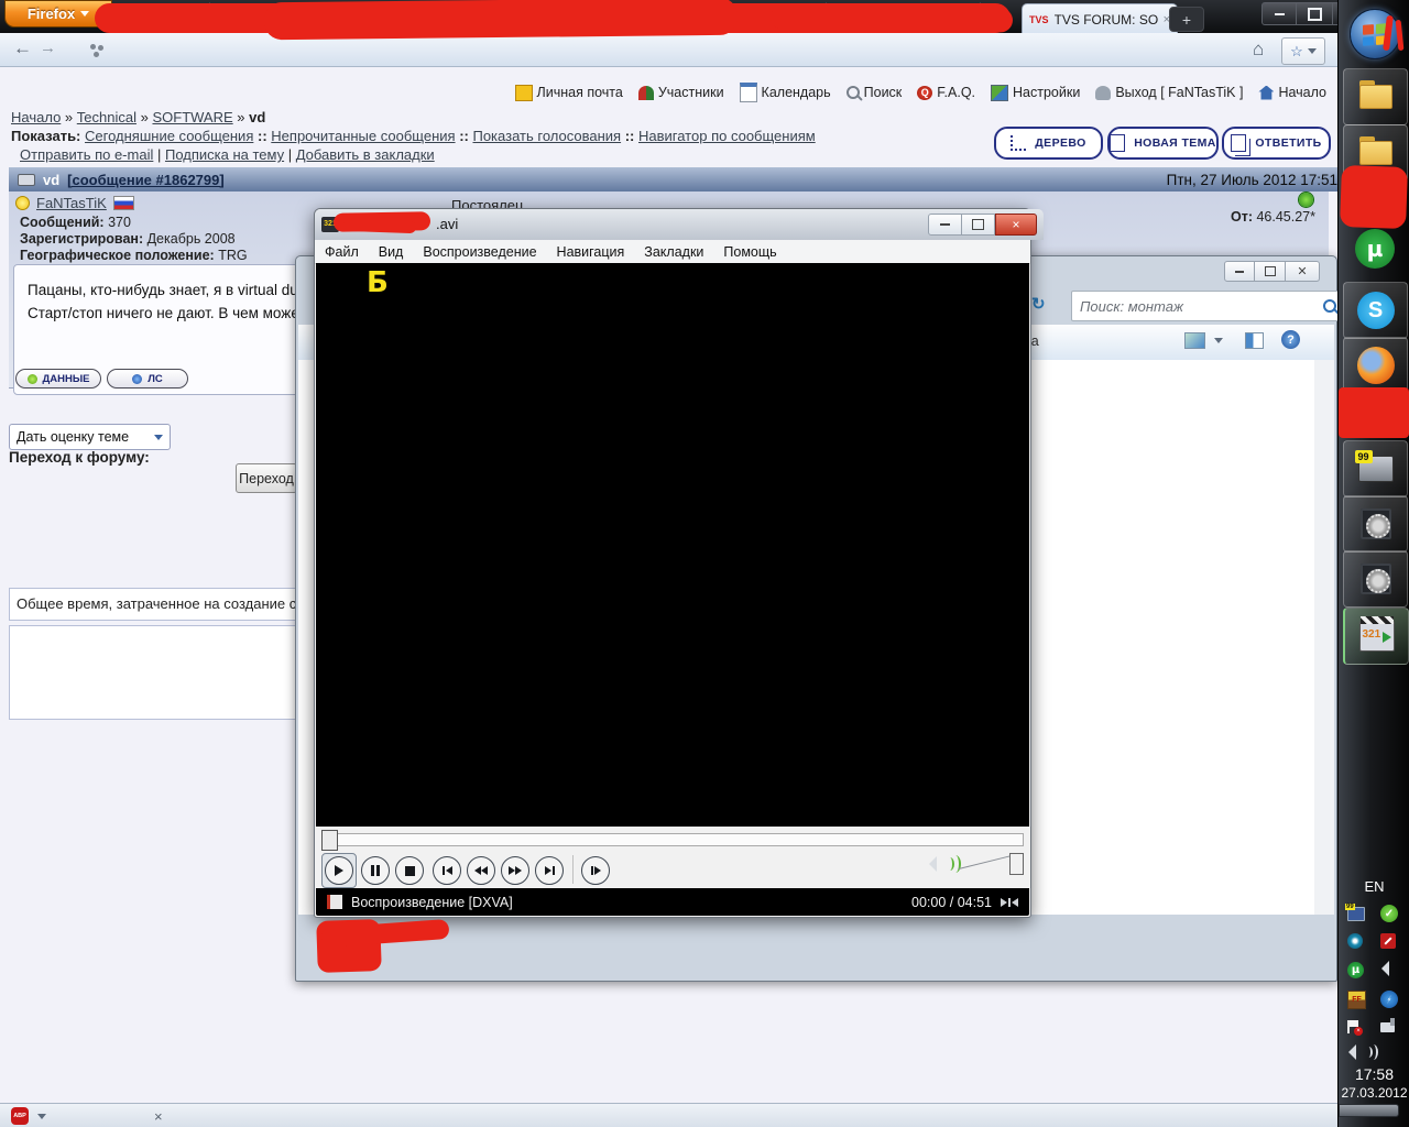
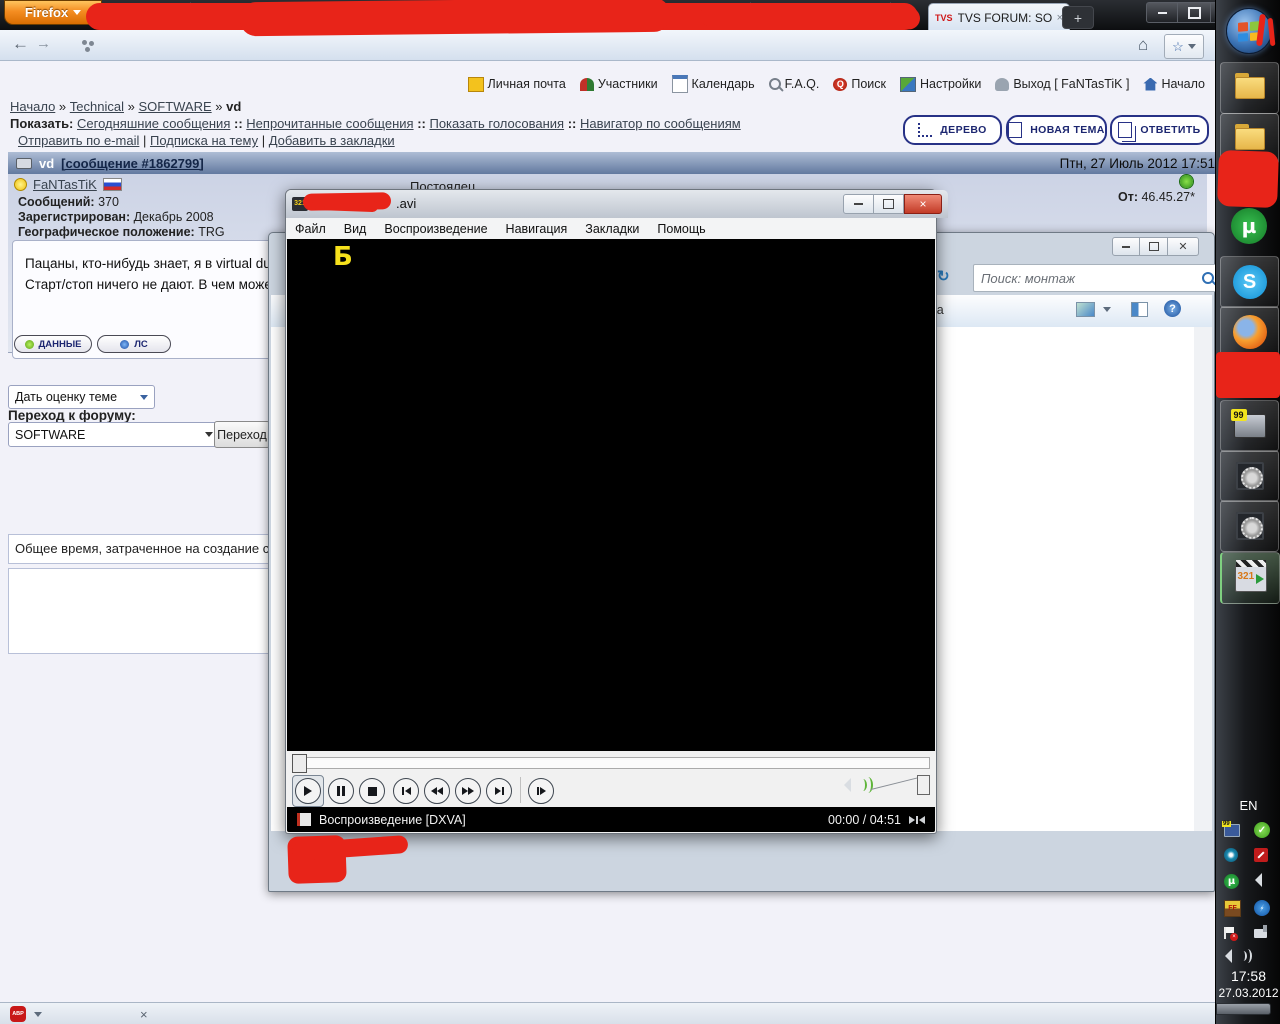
  Firefox
  TVS
  TVS FORUM: SO
  ×
  +
  ←
  →
  ⌂
  ☆
  Личная почта
  Участники
  Календарь
- Поиск
+ F.A.Q.
  Q
- F.A.Q.
+ Поиск
  Настройки
  Выход [ FaNTasTiK ]
  Начало
  Начало » Technical » SOFTWARE » vd
  Показать: Сегодняшние сообщения :: Непрочитанные сообщения :: Показать голосования :: Навигатор по сообщениям
  Отправить по e-mail | Подписка на тему | Добавить в закладки
  ДЕРЕВО
  НОВАЯ ТЕМА
  ОТВЕТИТЬ
  vd
  [сообщение #1862799]
  Птн, 27 Июль 2012 17:51
  FaNTasTiK
  Постоялец
  От: 46.45.27*
  Сообщений: 370
  Зарегистрирован: Декабрь 2008
  Географическое положение: TRG
  Пацаны, кто-нибудь знает, я в virtual du
  Старт/стоп ничего не дают. В чем мож
  ДАННЫЕ
  ЛС
  Дать оценку теме
  Переход к форуму:
+ SOFTWARE
  Переход
  Общее время, затраченное на создание с
  ×
  ✕
  ↻
  Поиск: монтаж
  ?
  .avi
  ×
  Файл
  Вид
  Воспроизведение
  Навигация
  Закладки
  Помощь
  Б
  Воспроизведение [DXVA]
  00:00 / 04:51
  µ
  S
  99
  321
  EN
  ✓
  µ
  17:58
  27.03.2012
